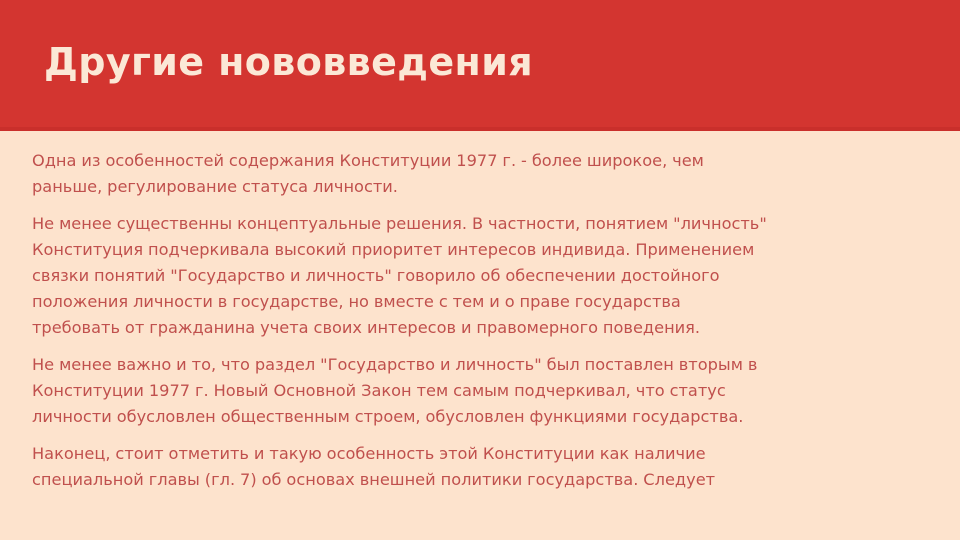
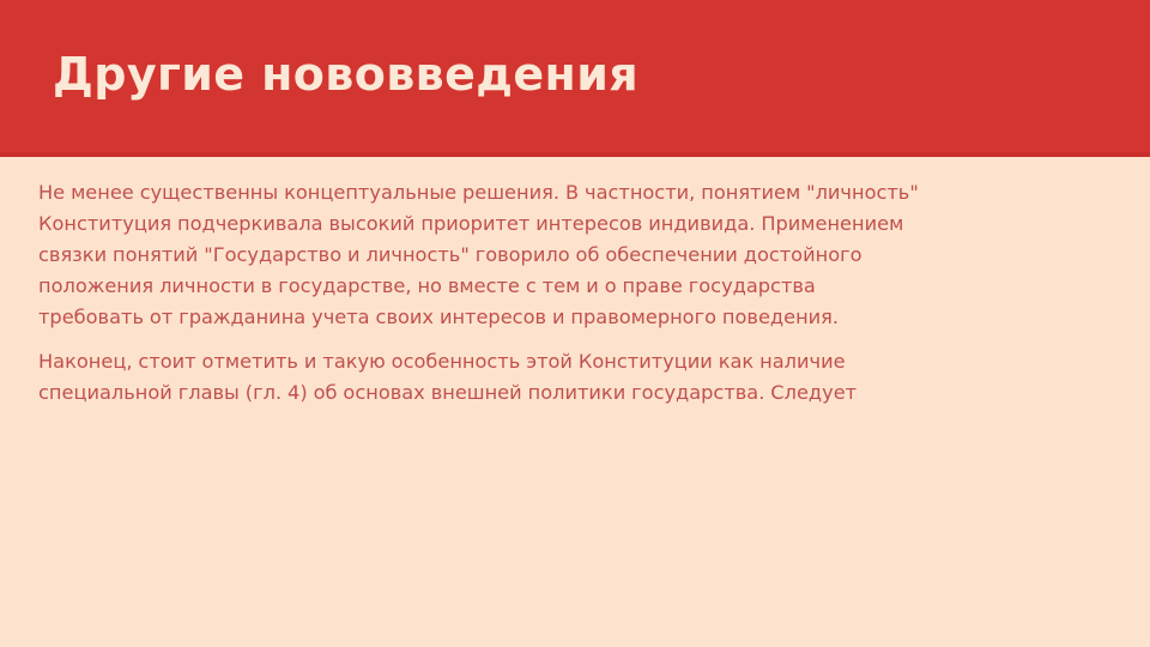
  Другие нововведения
- Одна из особенностей содержания Конституции 1977 г. - более широкое, чем раньше, регулирование статуса личности.
  Не менее существенны концептуальные решения. В частности, понятием "личность" Конституция подчеркивала высокий приоритет интересов индивида. Применением связки понятий "Государство и личность" говорило об обеспечении достойного положения личности в государстве, но вместе с тем и о праве государства требовать от гражданина учета своих интересов и правомерного поведения.
- Не менее важно и то, что раздел "Государство и личность" был поставлен вторым в Конституции 1977 г. Новый Основной Закон тем самым подчеркивал, что статус личности обусловлен общественным строем, обусловлен функциями государства.
- Наконец, стоит отметить и такую особенность этой Конституции как наличие специальной главы (гл. 7) об основах внешней политики государства. Следует
+ Наконец, стоит отметить и такую особенность этой Конституции как наличие специальной главы (гл. 4) об основах внешней политики государства. Следует
